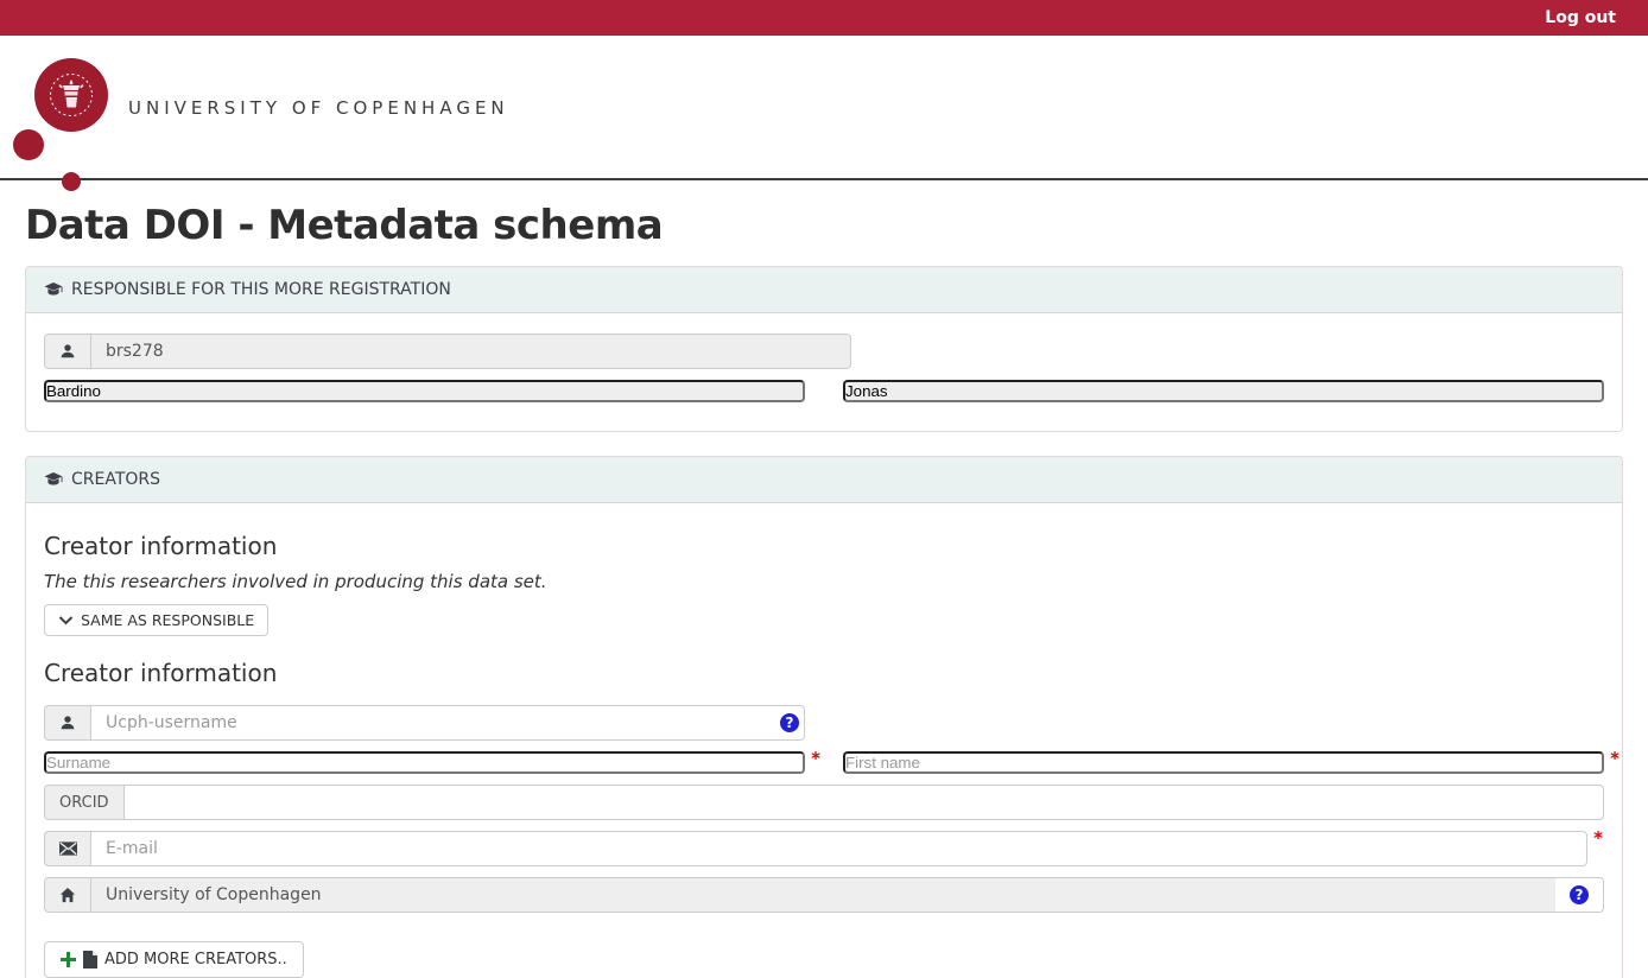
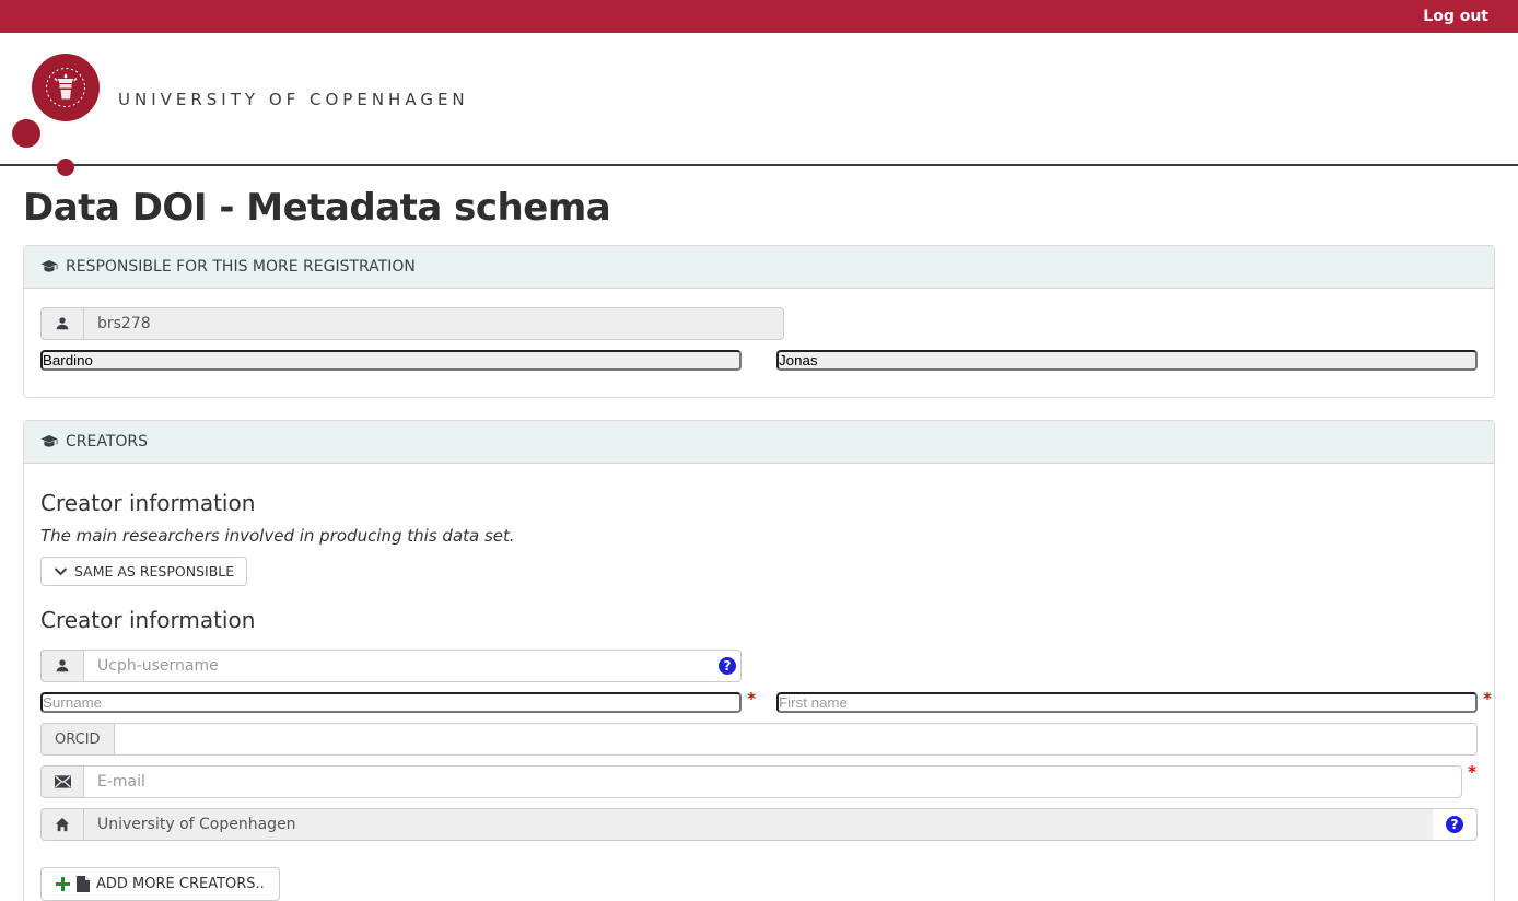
  Log out
  UNIVERSITY OF COPENHAGEN
  Data DOI - Metadata schema
  RESPONSIBLE FOR THIS MORE REGISTRATION
  brs278
  Bardino
  Jonas
  CREATORS
  Creator information
- The this researchers involved in producing this data set.
+ The main researchers involved in producing this data set.
  SAME AS RESPONSIBLE
  Creator information
  Ucph-username
  ?
  Surname
  *
  First name
  *
  ORCID
  E-mail
  *
  University of Copenhagen
  ?
  ADD MORE CREATORS..
